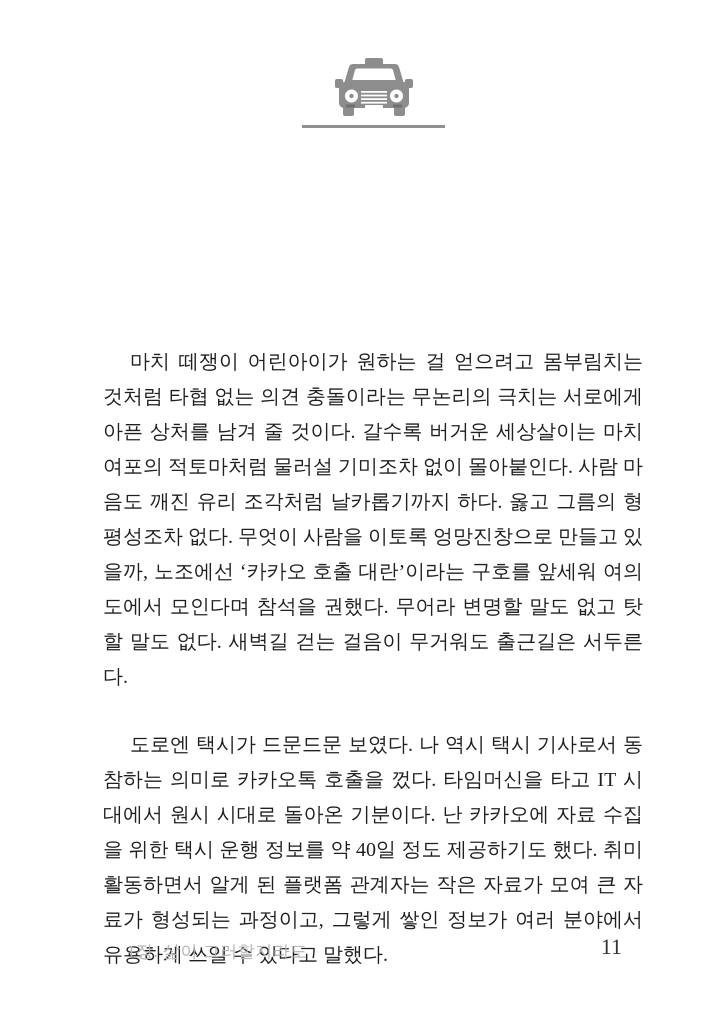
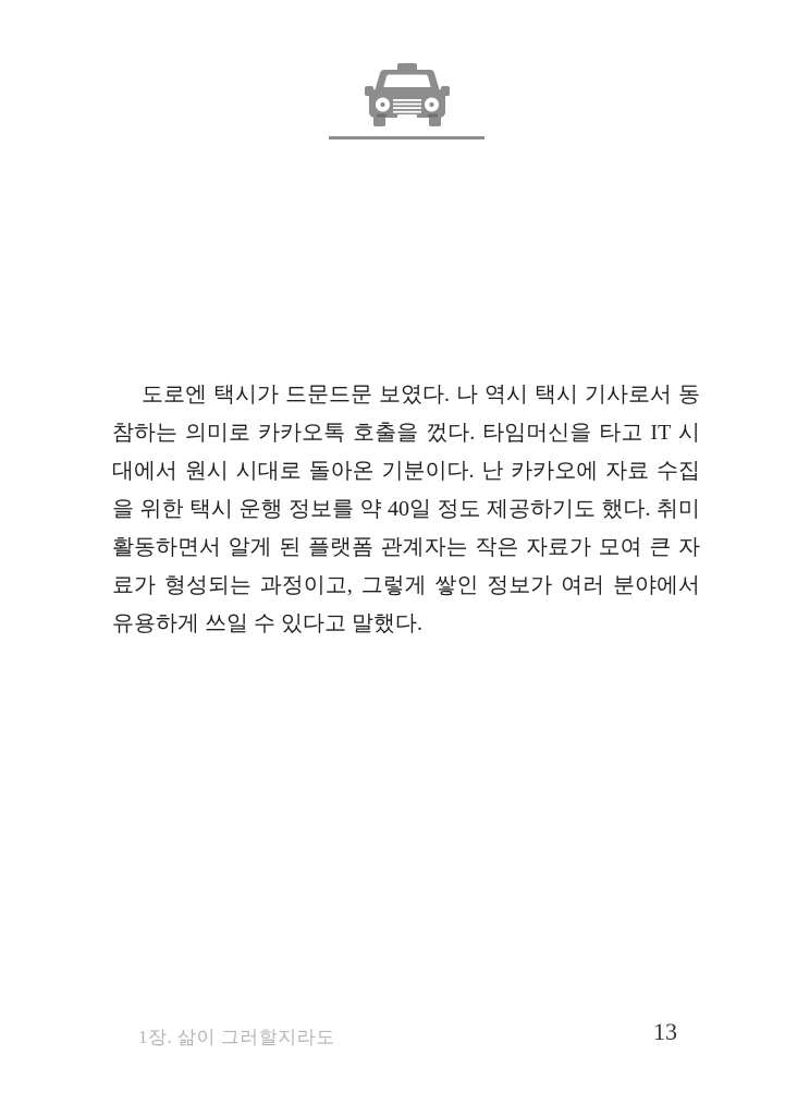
- 마치 떼쟁이 어린아이가 원하는 걸 얻으려고 몸부림치는 것처럼 타협 없는 의견 충돌이라는 무논리의 극치는 서로에게 아픈 상처를 남겨 줄 것이다. 갈수록 버거운 세상살이는 마치 여포의 적토마처럼 물러설 기미조차 없이 몰아붙인다. 사람 마음도 깨진 유리 조각처럼 날카롭기까지 하다. 옳고 그름의 형평성조차 없다. 무엇이 사람을 이토록 엉망진창으로 만들고 있을까, 노조에선 ‘카카오 호출 대란’이라는 구호를 앞세워 여의도에서 모인다며 참석을 권했다. 무어라 변명할 말도 없고 탓할 말도 없다. 새벽길 걷는 걸음이 무거워도 출근길은 서두른다.
  도로엔 택시가 드문드문 보였다. 나 역시 택시 기사로서 동참하는 의미로 카카오톡 호출을 껐다. 타임머신을 타고 IT 시대에서 원시 시대로 돌아온 기분이다. 난 카카오에 자료 수집을 위한 택시 운행 정보를 약 40일 정도 제공하기도 했다. 취미 활동하면서 알게 된 플랫폼 관계자는 작은 자료가 모여 큰 자료가 형성되는 과정이고, 그렇게 쌓인 정보가 여러 분야에서 유용하게 쓰일 수 있다고 말했다.
  1장. 삶이 그러할지라도
- 11
+ 13
